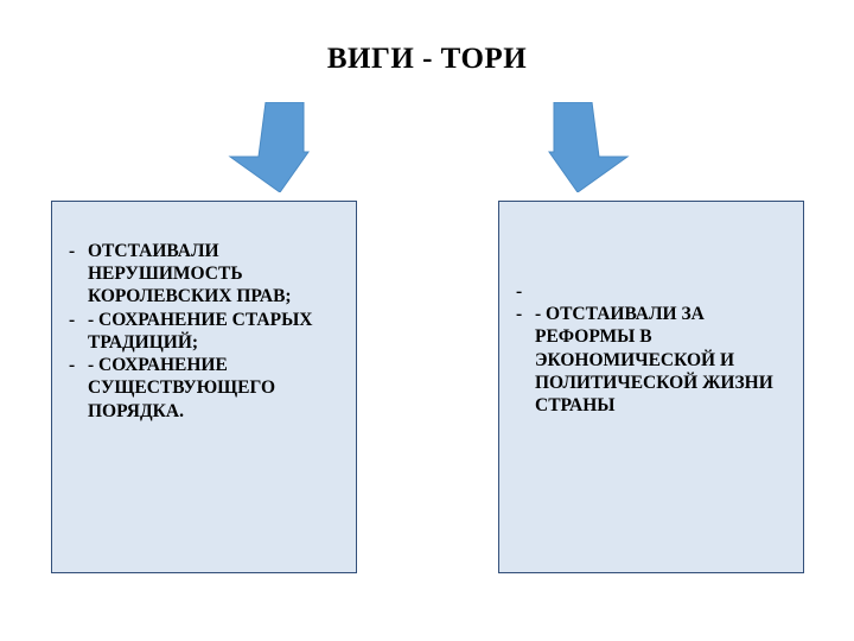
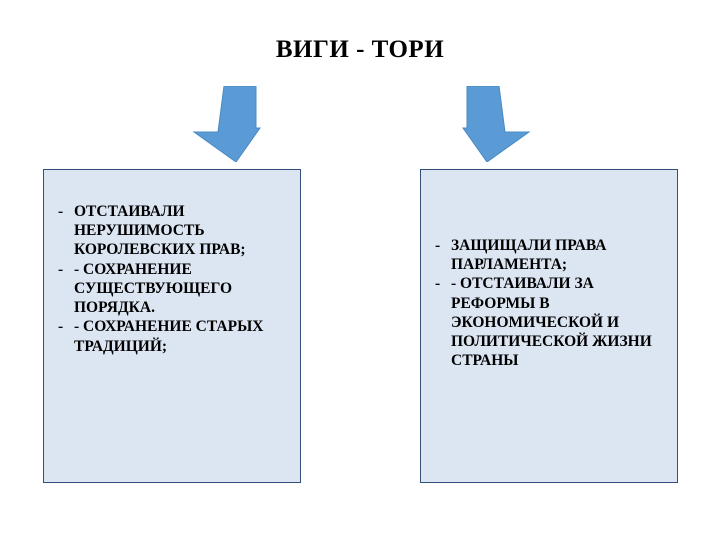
  ВИГИ - ТОРИ
  -
  ОТСТАИВАЛИ НЕРУШИМОСТЬ КОРОЛЕВСКИХ ПРАВ;
  -
- - СОХРАНЕНИЕ СТАРЫХ ТРАДИЦИЙ;
+ - СОХРАНЕНИЕ СУЩЕСТВУЮЩЕГО ПОРЯДКА.
  -
- - СОХРАНЕНИЕ СУЩЕСТВУЮЩЕГО ПОРЯДКА.
+ - СОХРАНЕНИЕ СТАРЫХ ТРАДИЦИЙ;
  -
+ ЗАЩИЩАЛИ ПРАВА ПАРЛАМЕНТА;
  -
  - ОТСТАИВАЛИ ЗА РЕФОРМЫ В ЭКОНОМИЧЕСКОЙ И ПОЛИТИЧЕСКОЙ ЖИЗНИ СТРАНЫ
